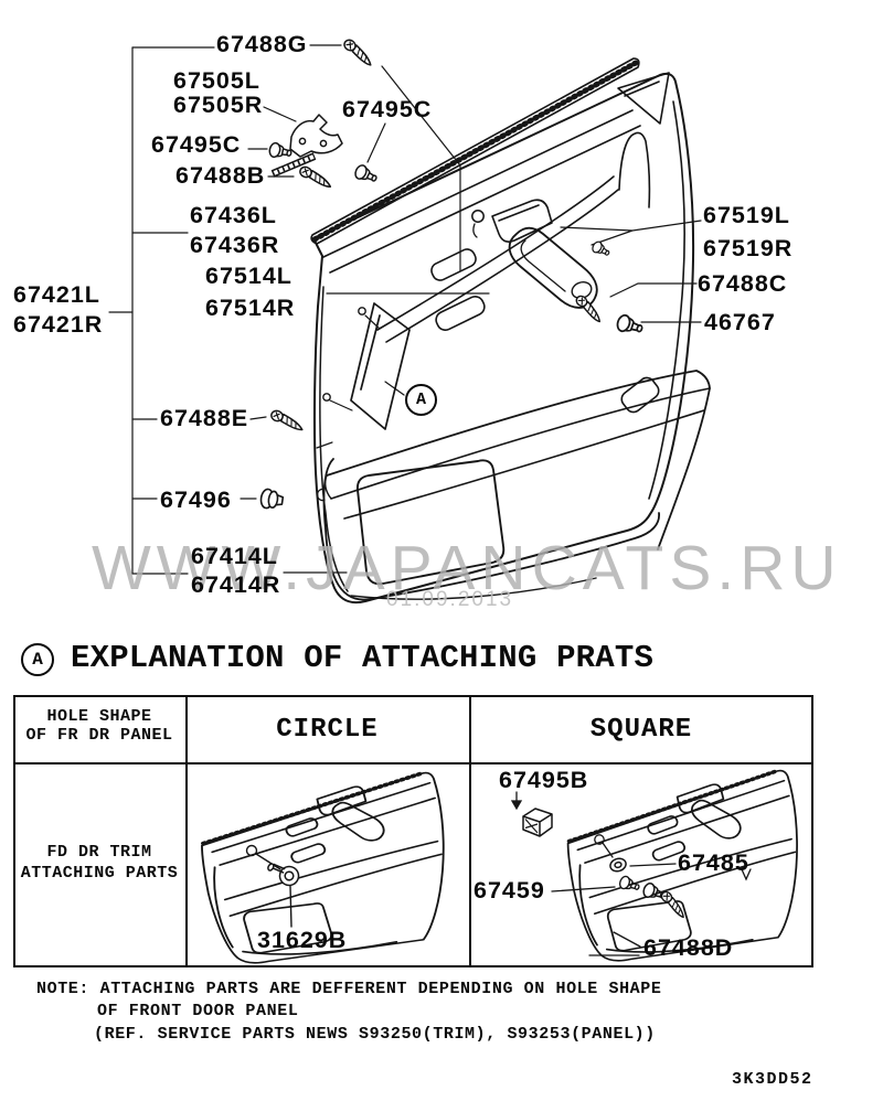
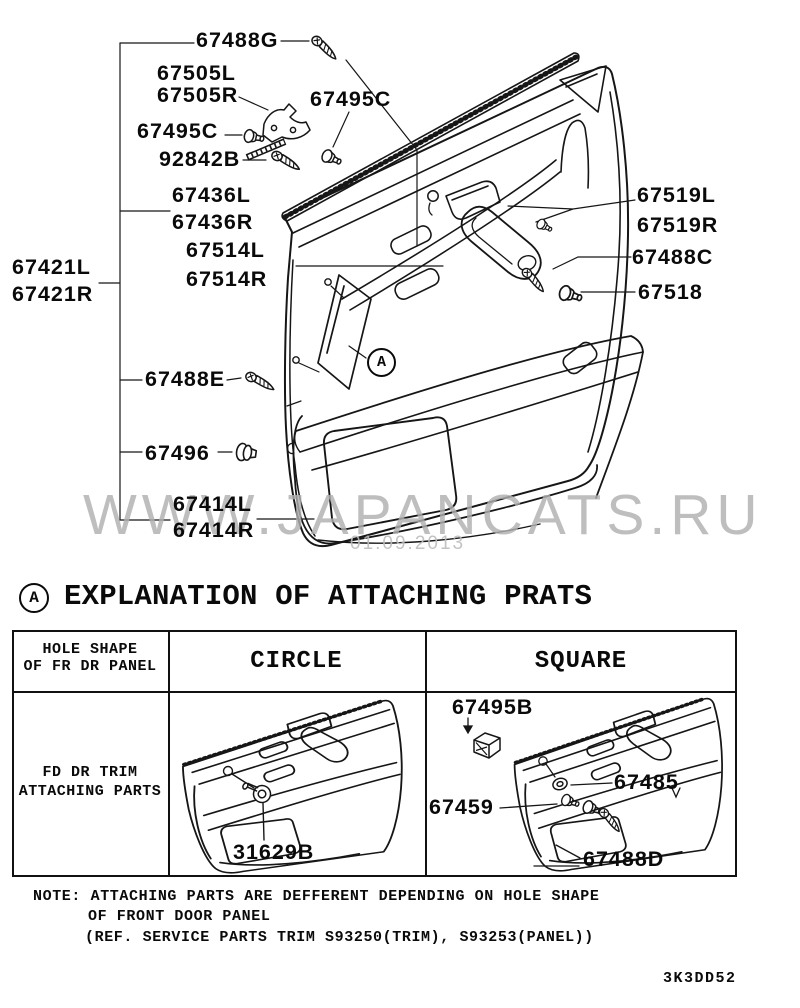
  WWW.JAPANCATS.RU
  01.09.2013
  67488G
  67505L
  67505R
  67495C
- 67488B
+ 92842B
  67495C
  67436L
  67436R
  67514L
  67514R
  67421L
  67421R
  67519L
  67519R
  67488C
- 46767
+ 67518
  67488E
  67496
  67414L
  67414R
  A
  A
  EXPLANATION OF ATTACHING PRATS
  HOLE SHAPE
  OF FR DR PANEL
  CIRCLE
  SQUARE
  FD DR TRIM
  ATTACHING PARTS
  31629B
  67495B
  67459
  67485
  67488D
  NOTE: ATTACHING PARTS ARE DEFFERENT DEPENDING ON HOLE SHAPE
  OF FRONT DOOR PANEL
- (REF. SERVICE PARTS NEWS S93250(TRIM), S93253(PANEL))
+ (REF. SERVICE PARTS TRIM S93250(TRIM), S93253(PANEL))
  3K3DD52
